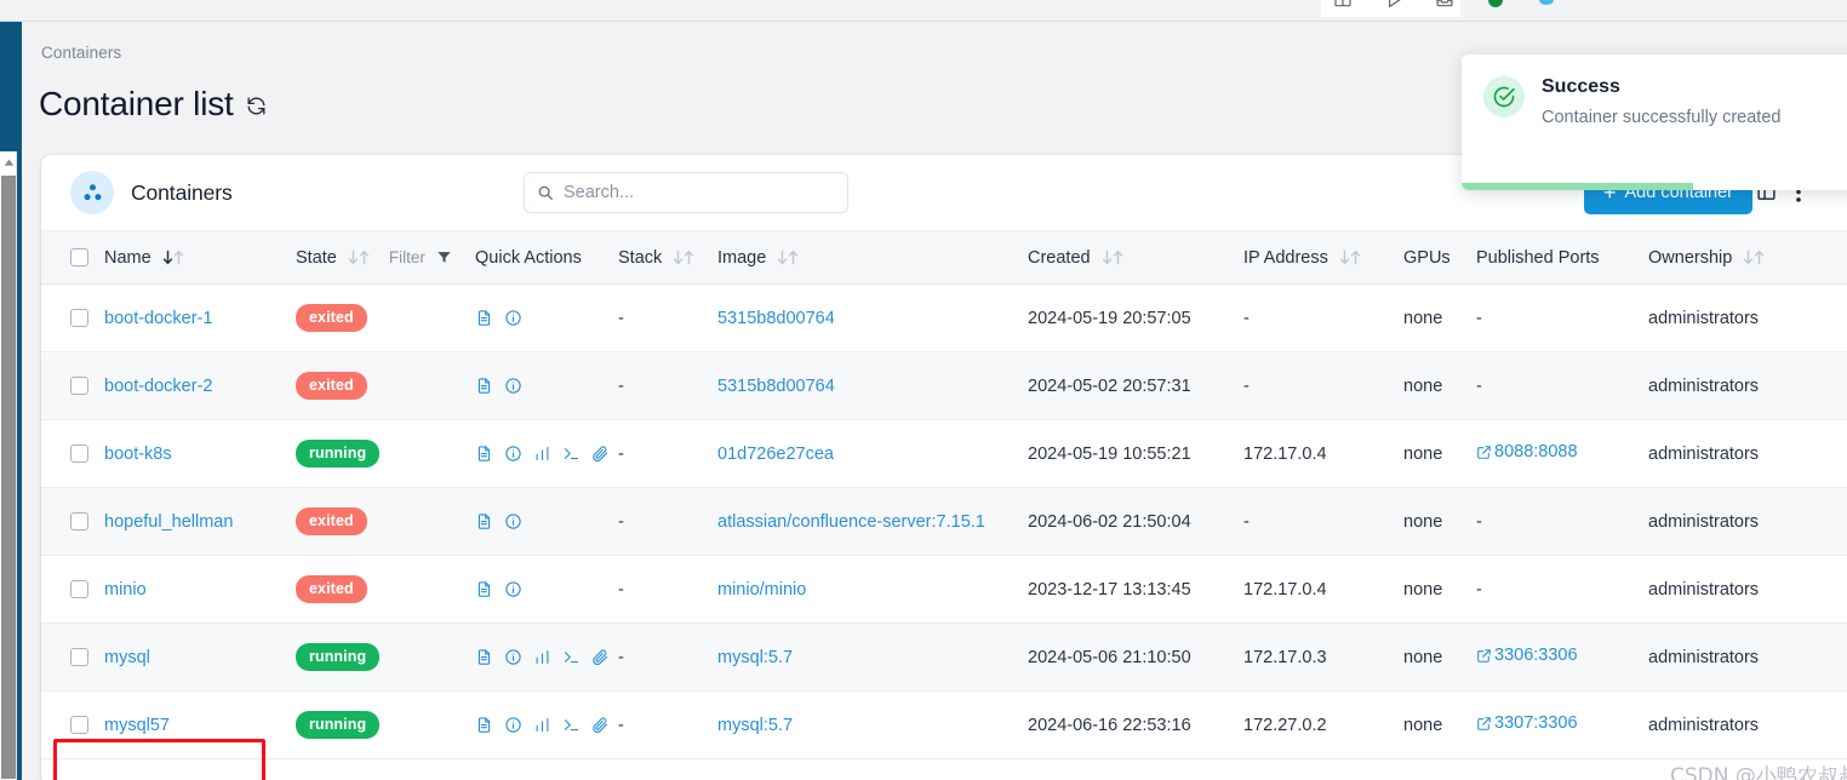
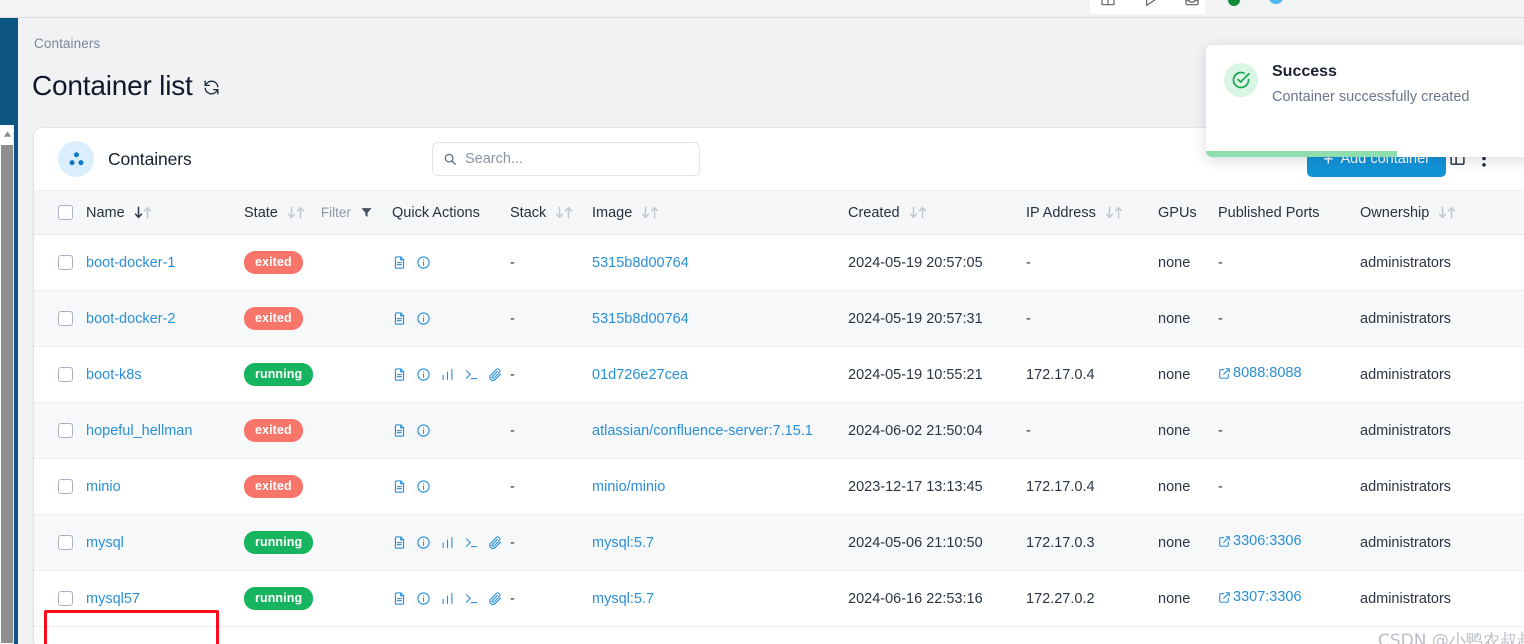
  Containers
  Container list
  Containers
  Search...
  +
  Add container
  	Name	State Filter	Quick Actions	Stack	Image	Created	IP Address	GPUs	Published Ports	Ownership
  	boot-docker-1	exited		-	5315b8d00764	2024-05-19 20:57:05	-	none	-	administrators
- 	boot-docker-2	exited		-	5315b8d00764	2024-05-02 20:57:31	-	none	-	administrators
+ 	boot-docker-2	exited		-	5315b8d00764	2024-05-19 20:57:31	-	none	-	administrators
  	boot-k8s	running		-	01d726e27cea	2024-05-19 10:55:21	172.17.0.4	none	8088:8088	administrators
  	hopeful_hellman	exited		-	atlassian/confluence-server:7.15.1	2024-06-02 21:50:04	-	none	-	administrators
  	minio	exited		-	minio/minio	2023-12-17 13:13:45	172.17.0.4	none	-	administrators
  	mysql	running		-	mysql:5.7	2024-05-06 21:10:50	172.17.0.3	none	3306:3306	administrators
  	mysql57	running		-	mysql:5.7	2024-06-16 22:53:16	172.27.0.2	none	3307:3306	administrators
  Success
  Container successfully created
  CSDN @小鸭农叔
